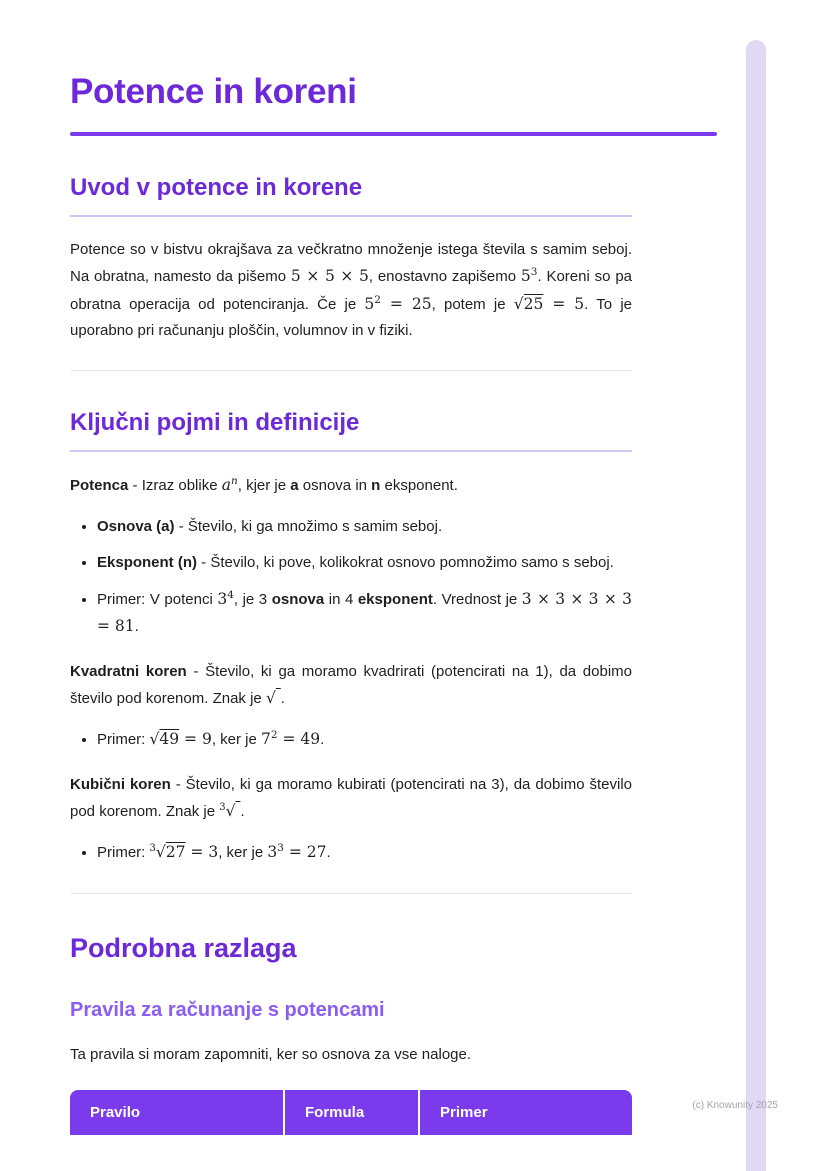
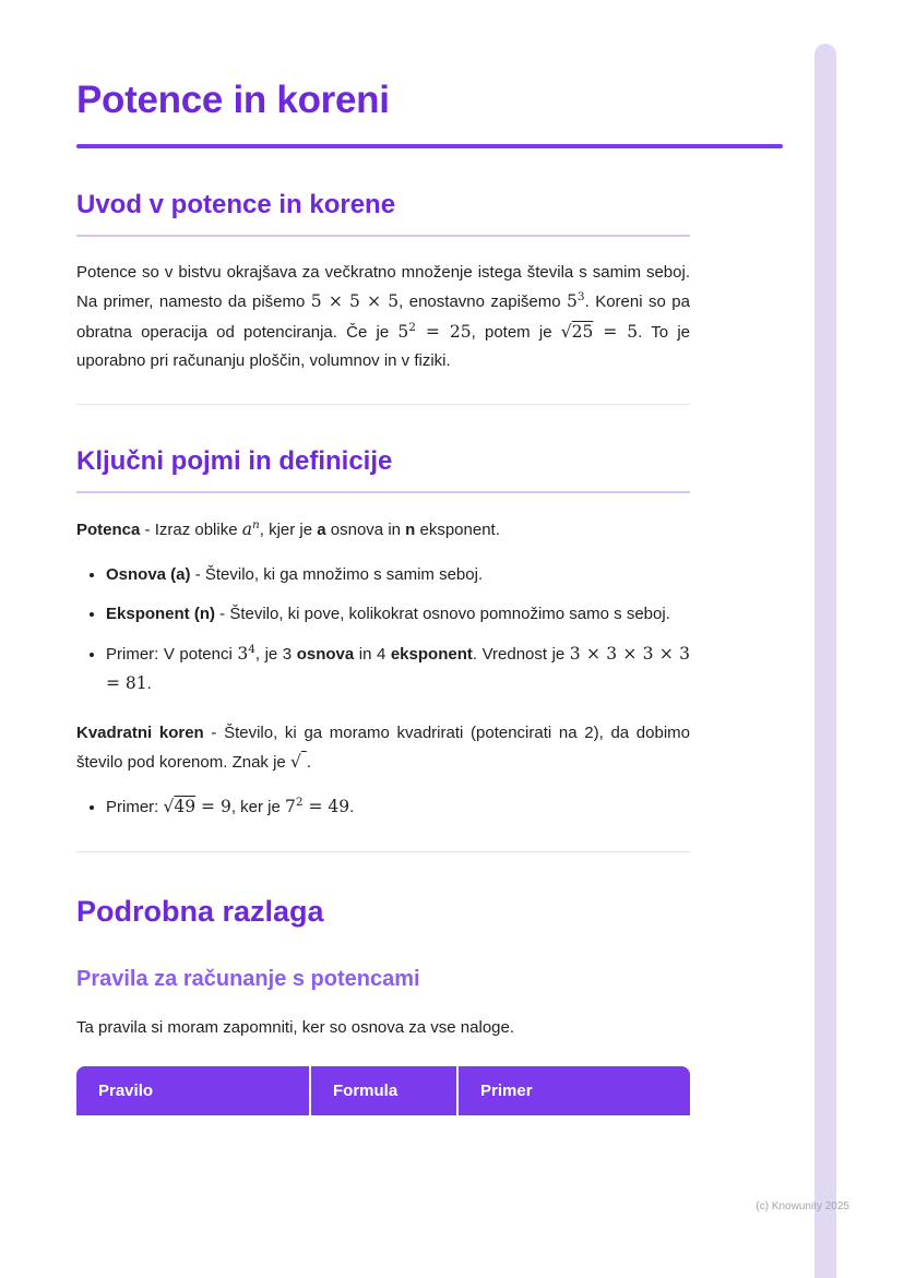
  (c) Knowunity 2025
  Potence in koreni
  Uvod v potence in korene
- Potence so v bistvu okrajšava za večkratno množenje istega števila s samim seboj. Na obratna, namesto da pišemo 5 × 5 × 5, enostavno zapišemo 53. Koreni so pa obratna operacija od potenciranja. Če je 52 = 25, potem je √25 = 5. To je uporabno pri računanju ploščin, volumnov in v fiziki.
+ Potence so v bistvu okrajšava za večkratno množenje istega števila s samim seboj. Na primer, namesto da pišemo 5 × 5 × 5, enostavno zapišemo 53. Koreni so pa obratna operacija od potenciranja. Če je 52 = 25, potem je √25 = 5. To je uporabno pri računanju ploščin, volumnov in v fiziki.
  Ključni pojmi in definicije
  Potenca - Izraz oblike an, kjer je a osnova in n eksponent.
  Osnova (a) - Število, ki ga množimo s samim seboj.
  Eksponent (n) - Število, ki pove, kolikokrat osnovo pomnožimo samo s seboj.
  Primer: V potenci 34, je 3 osnova in 4 eksponent. Vrednost je 3 × 3 × 3 × 3 = 81.
- Kvadratni koren - Število, ki ga moramo kvadrirati (potencirati na 1), da dobimo število pod korenom. Znak je √ .
+ Kvadratni koren - Število, ki ga moramo kvadrirati (potencirati na 2), da dobimo število pod korenom. Znak je √ .
  Primer: √49 = 9, ker je 72 = 49.
- Kubični koren - Število, ki ga moramo kubirati (potencirati na 3), da dobimo število pod korenom. Znak je 3√ .
- Primer: 3√27 = 3, ker je 33 = 27.
  Podrobna razlaga
  Pravila za računanje s potencami
  Ta pravila si moram zapomniti, ker so osnova za vse naloge.
  Pravilo	Formula	Primer
